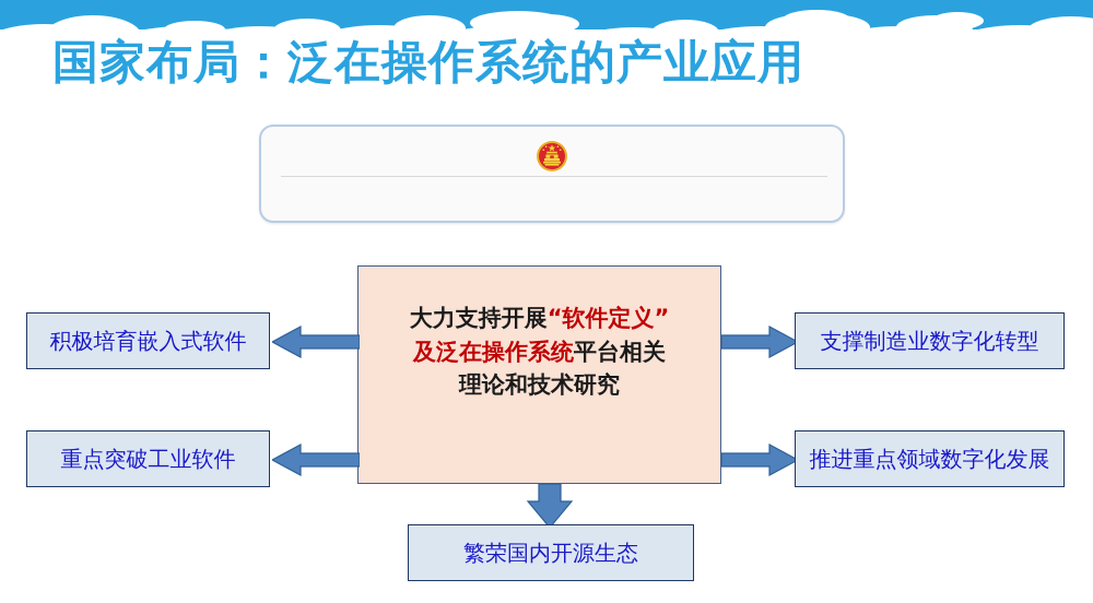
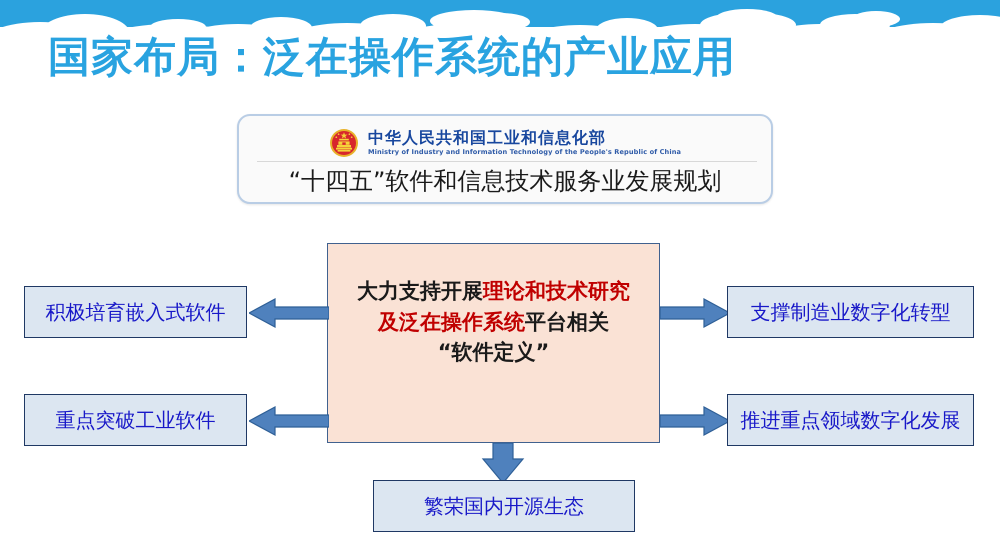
  国家布局：泛在操作系统的产业应用
+ 中华人民共和国工业和信息化部
+ Ministry of Industry and Information Technology of the People's Republic of China
+ “十四五”软件和信息技术服务业发展规划
- 大力支持开展“软件定义”
+ 大力支持开展理论和技术研究
  及泛在操作系统平台相关
- 理论和技术研究
+ “软件定义”
  积极培育嵌入式软件
  重点突破工业软件
  支撑制造业数字化转型
  推进重点领域数字化发展
  繁荣国内开源生态
